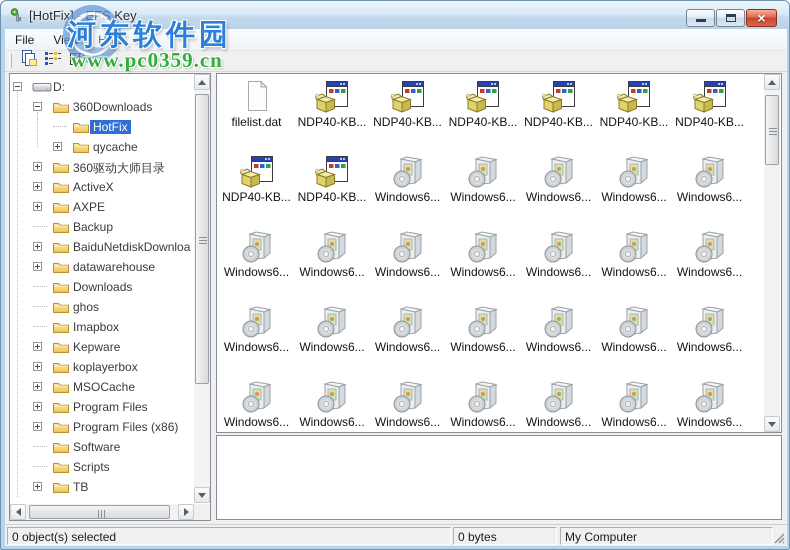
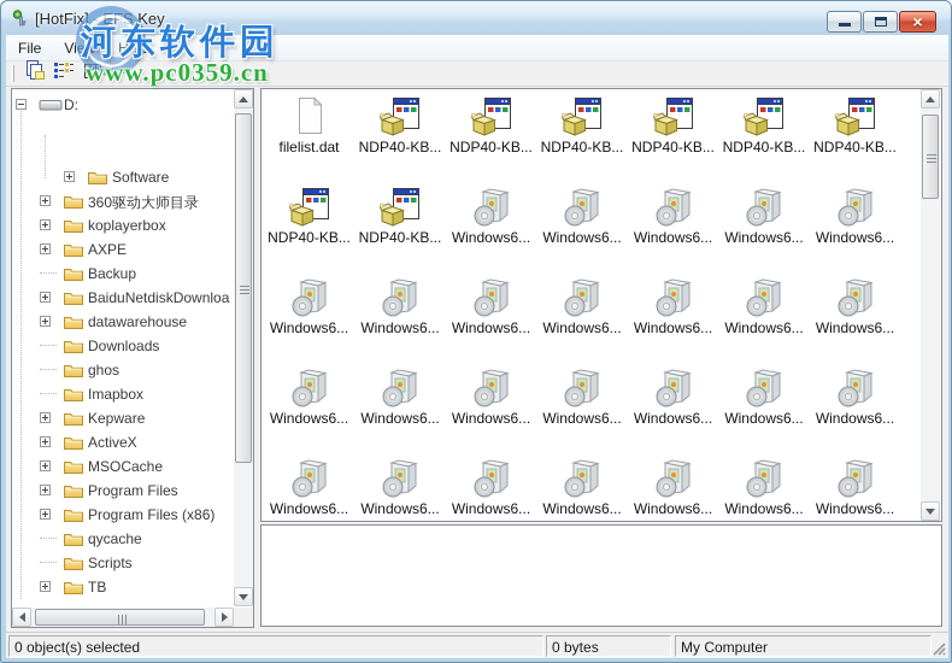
  [HotFix] - EFS Key
  ×
  File
  View
  Help
  D:
- 360Downloads
- HotFix
- qycache
+ Software
  360驱动大师目录
- ActiveX
+ koplayerbox
  AXPE
  Backup
  BaiduNetdiskDownloa
  datawarehouse
  Downloads
  ghos
  Imapbox
  Kepware
- koplayerbox
+ ActiveX
  MSOCache
  Program Files
  Program Files (x86)
- Software
+ qycache
  Scripts
  TB
  filelist.dat
  NDP40-KB...
  NDP40-KB...
  NDP40-KB...
  NDP40-KB...
  NDP40-KB...
  NDP40-KB...
  NDP40-KB...
  NDP40-KB...
  Windows6...
  Windows6...
  Windows6...
  Windows6...
  Windows6...
  Windows6...
  Windows6...
  Windows6...
  Windows6...
  Windows6...
  Windows6...
  Windows6...
  Windows6...
  Windows6...
  Windows6...
  Windows6...
  Windows6...
  Windows6...
  Windows6...
  Windows6...
  Windows6...
  Windows6...
  Windows6...
  Windows6...
  Windows6...
  Windows6...
  0 object(s) selected
  0 bytes
  My Computer
  河东软件园
  www.pc0359.cn
